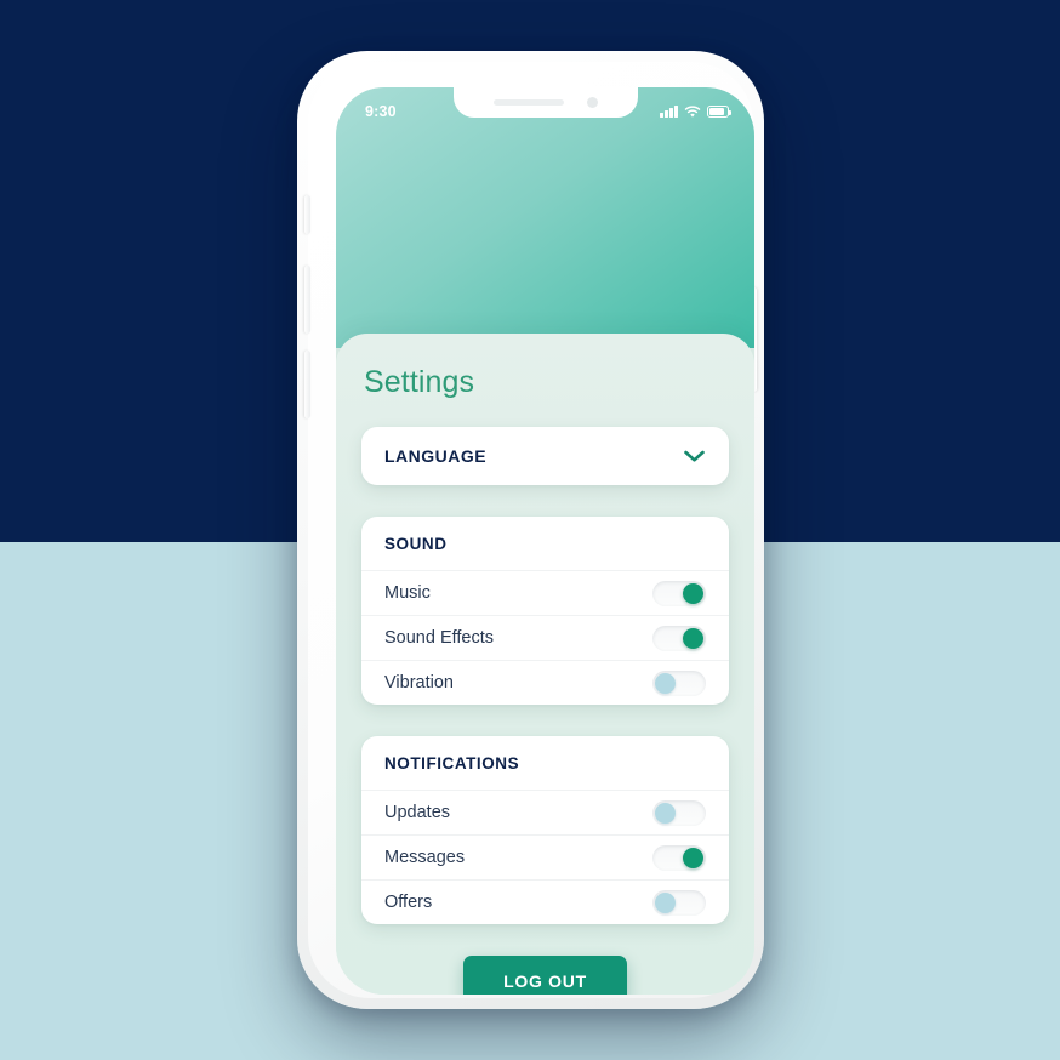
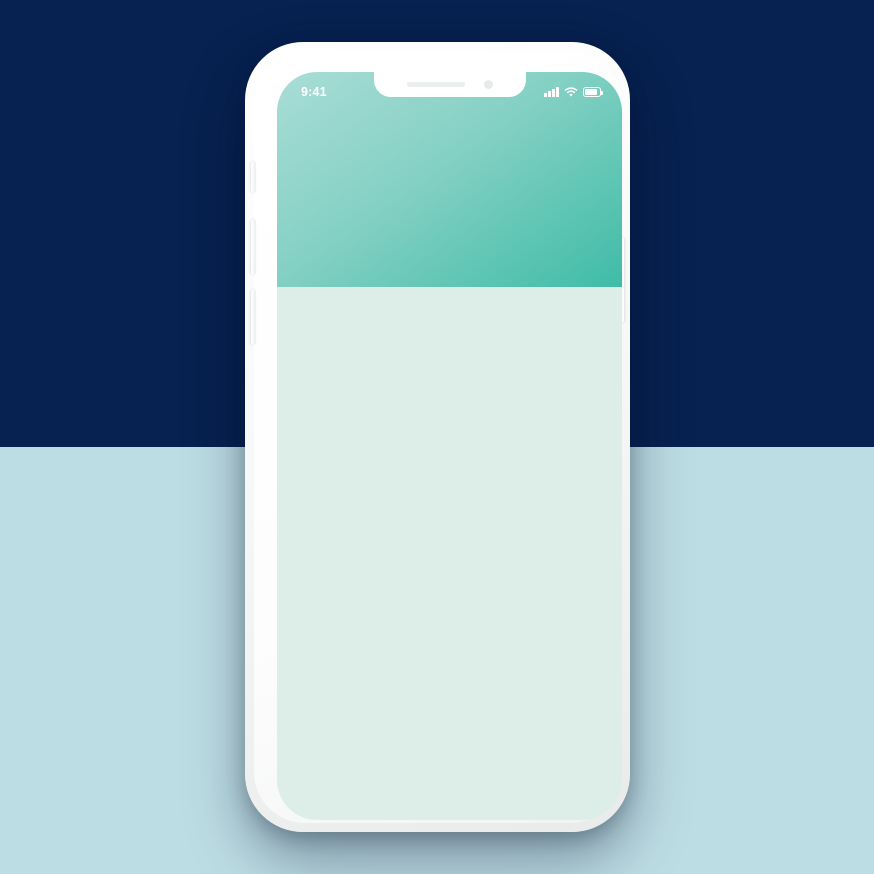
- 9:30
+ 9:41
- Settings
- LANGUAGE
- SOUND
- Music
- Sound Effects
- Vibration
- NOTIFICATIONS
- Updates
- Messages
- Offers
- LOG OUT
